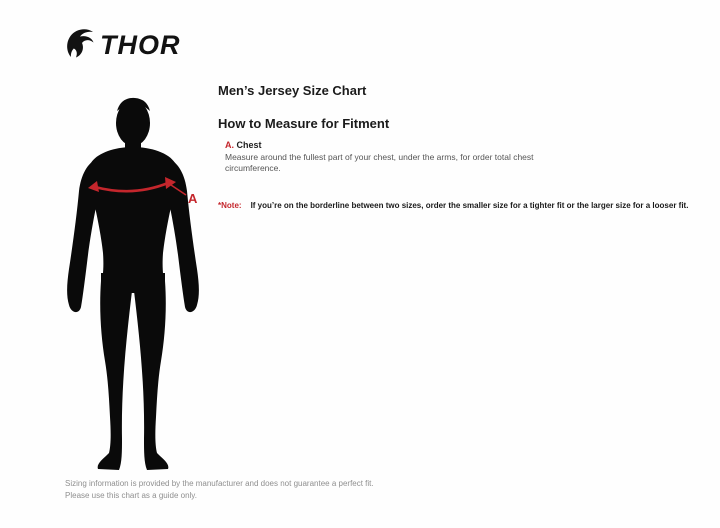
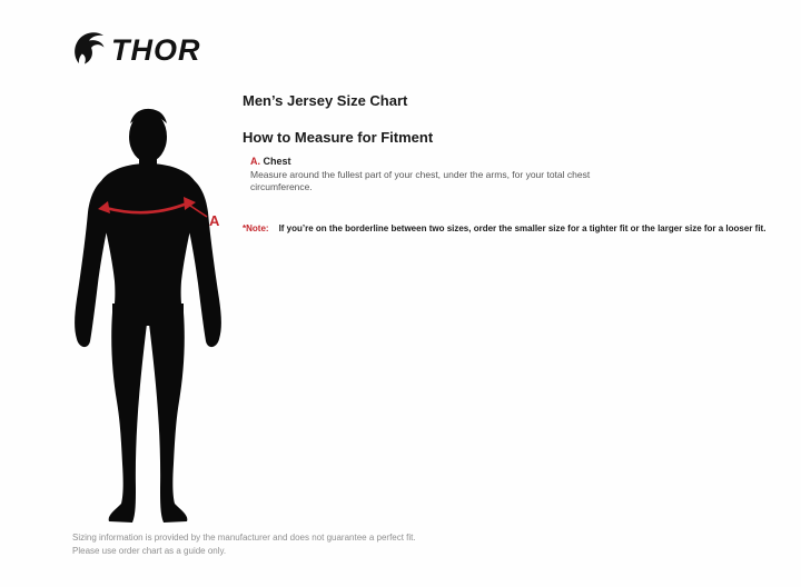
  THOR
  A
  Men’s Jersey Size Chart
  How to Measure for Fitment
  A. Chest
- Measure around the fullest part of your chest, under the arms, for order total chest circumference.
+ Measure around the fullest part of your chest, under the arms, for your total chest circumference.
  *Note: If you’re on the borderline between two sizes, order the smaller size for a tighter fit or the larger size for a looser fit.
  Sizing information is provided by the manufacturer and does not guarantee a perfect fit.
- Please use this chart as a guide only.
+ Please use order chart as a guide only.
